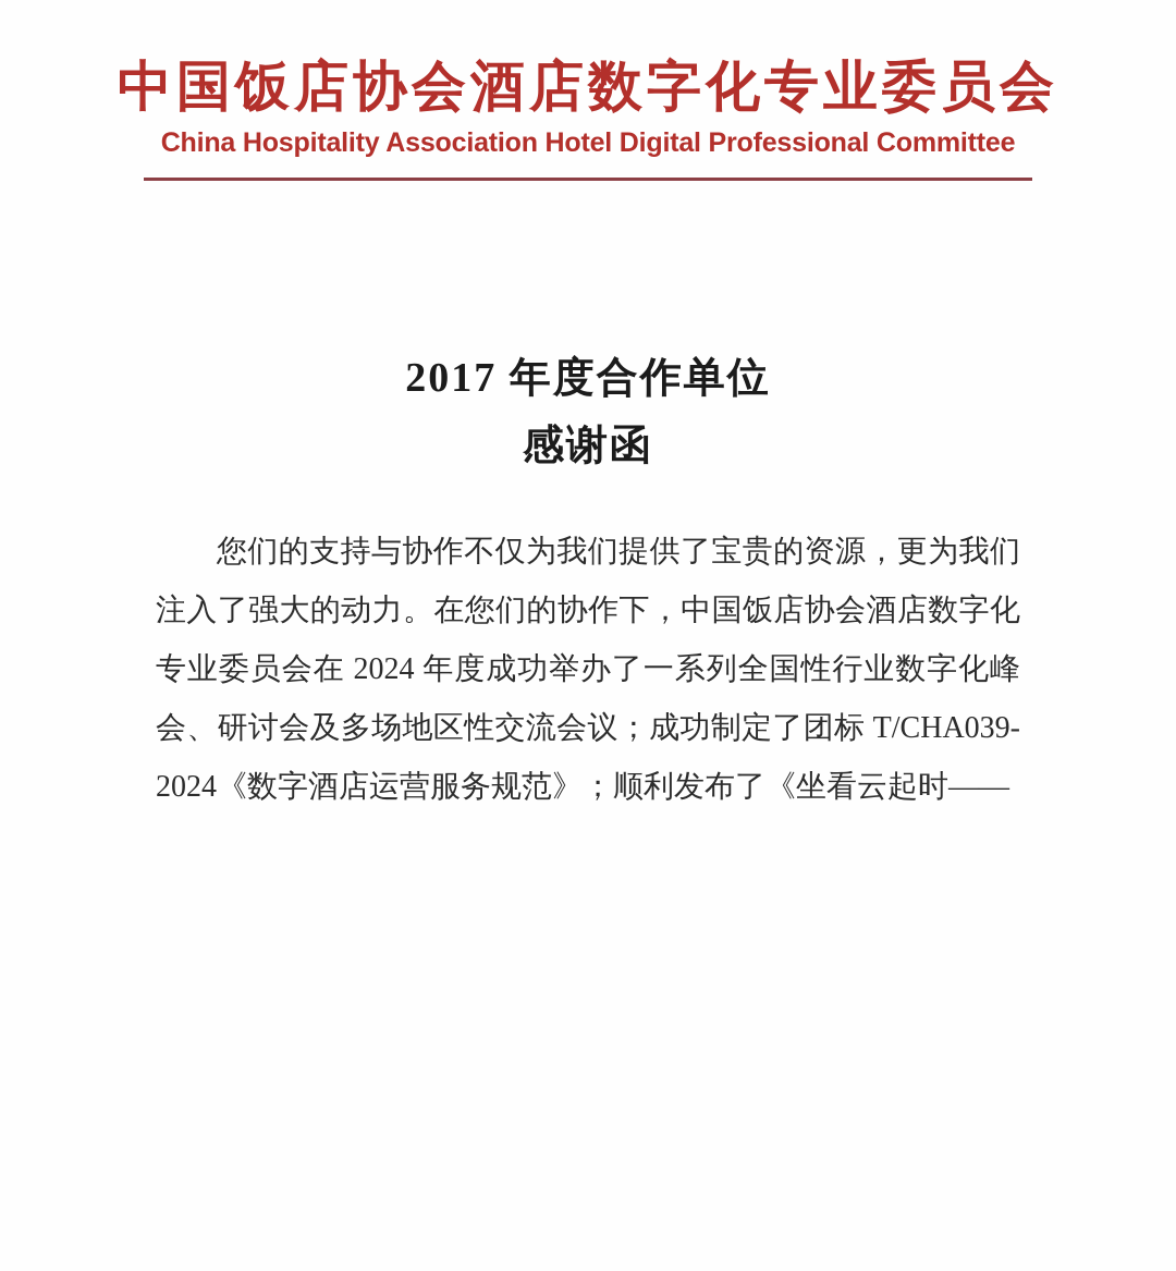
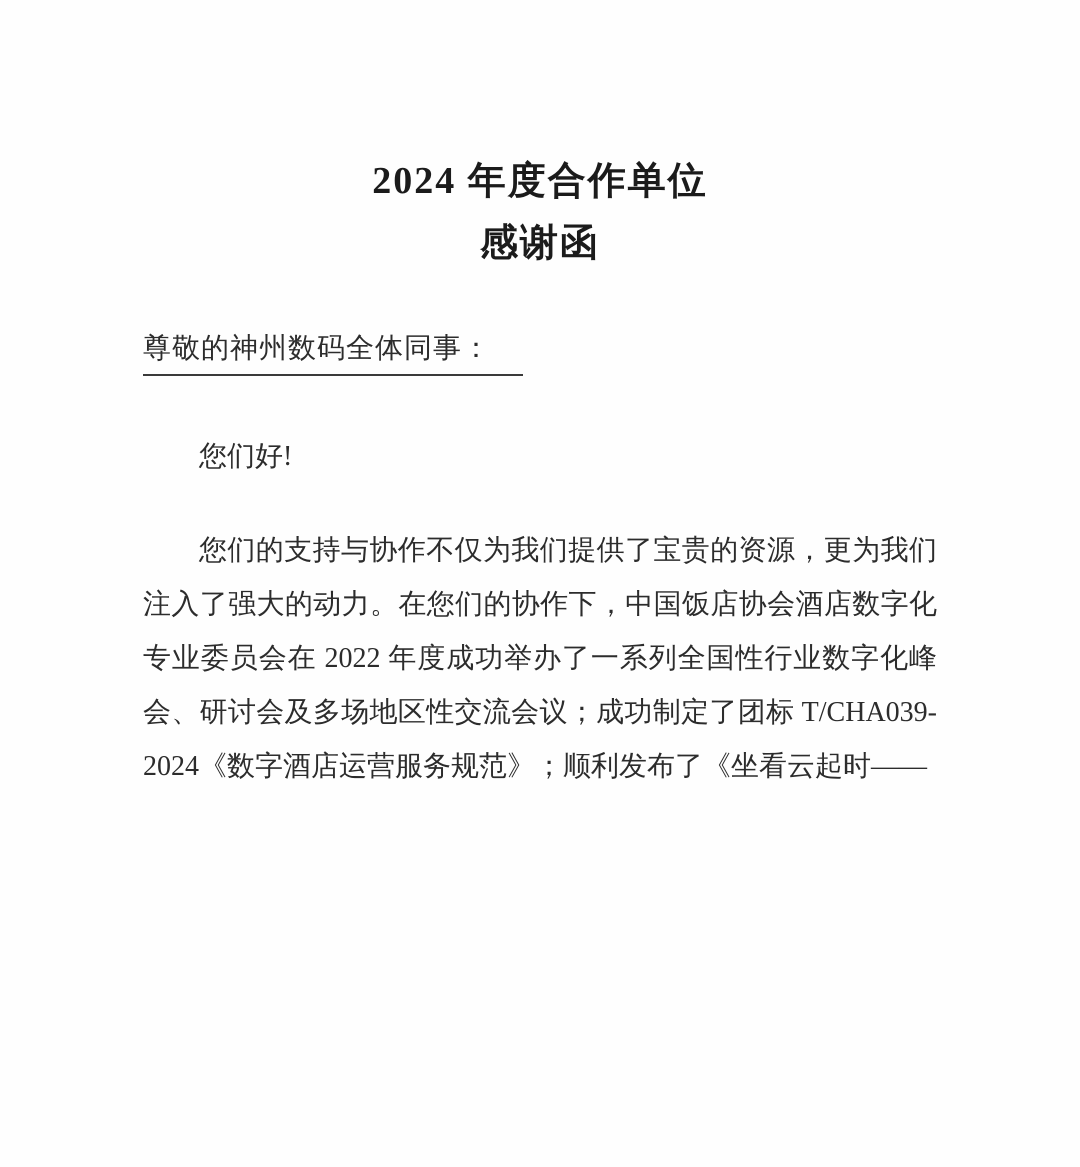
- 中国饭店协会酒店数字化专业委员会
- China Hospitality Association Hotel Digital Professional Committee
- 2017 年度合作单位
+ 2024 年度合作单位
  感谢函
+ 尊敬的神州数码全体同事：
+ 您们好!
- 您们的支持与协作不仅为我们提供了宝贵的资源，更为我们注入了强大的动力。在您们的协作下，中国饭店协会酒店数字化专业委员会在 2024 年度成功举办了一系列全国性行业数字化峰会、研讨会及多场地区性交流会议；成功制定了团标 T/CHA039-2024《数字酒店运营服务规范》；顺利发布了《坐看云起时——
+ 您们的支持与协作不仅为我们提供了宝贵的资源，更为我们注入了强大的动力。在您们的协作下，中国饭店协会酒店数字化专业委员会在 2022 年度成功举办了一系列全国性行业数字化峰会、研讨会及多场地区性交流会议；成功制定了团标 T/CHA039-2024《数字酒店运营服务规范》；顺利发布了《坐看云起时——
